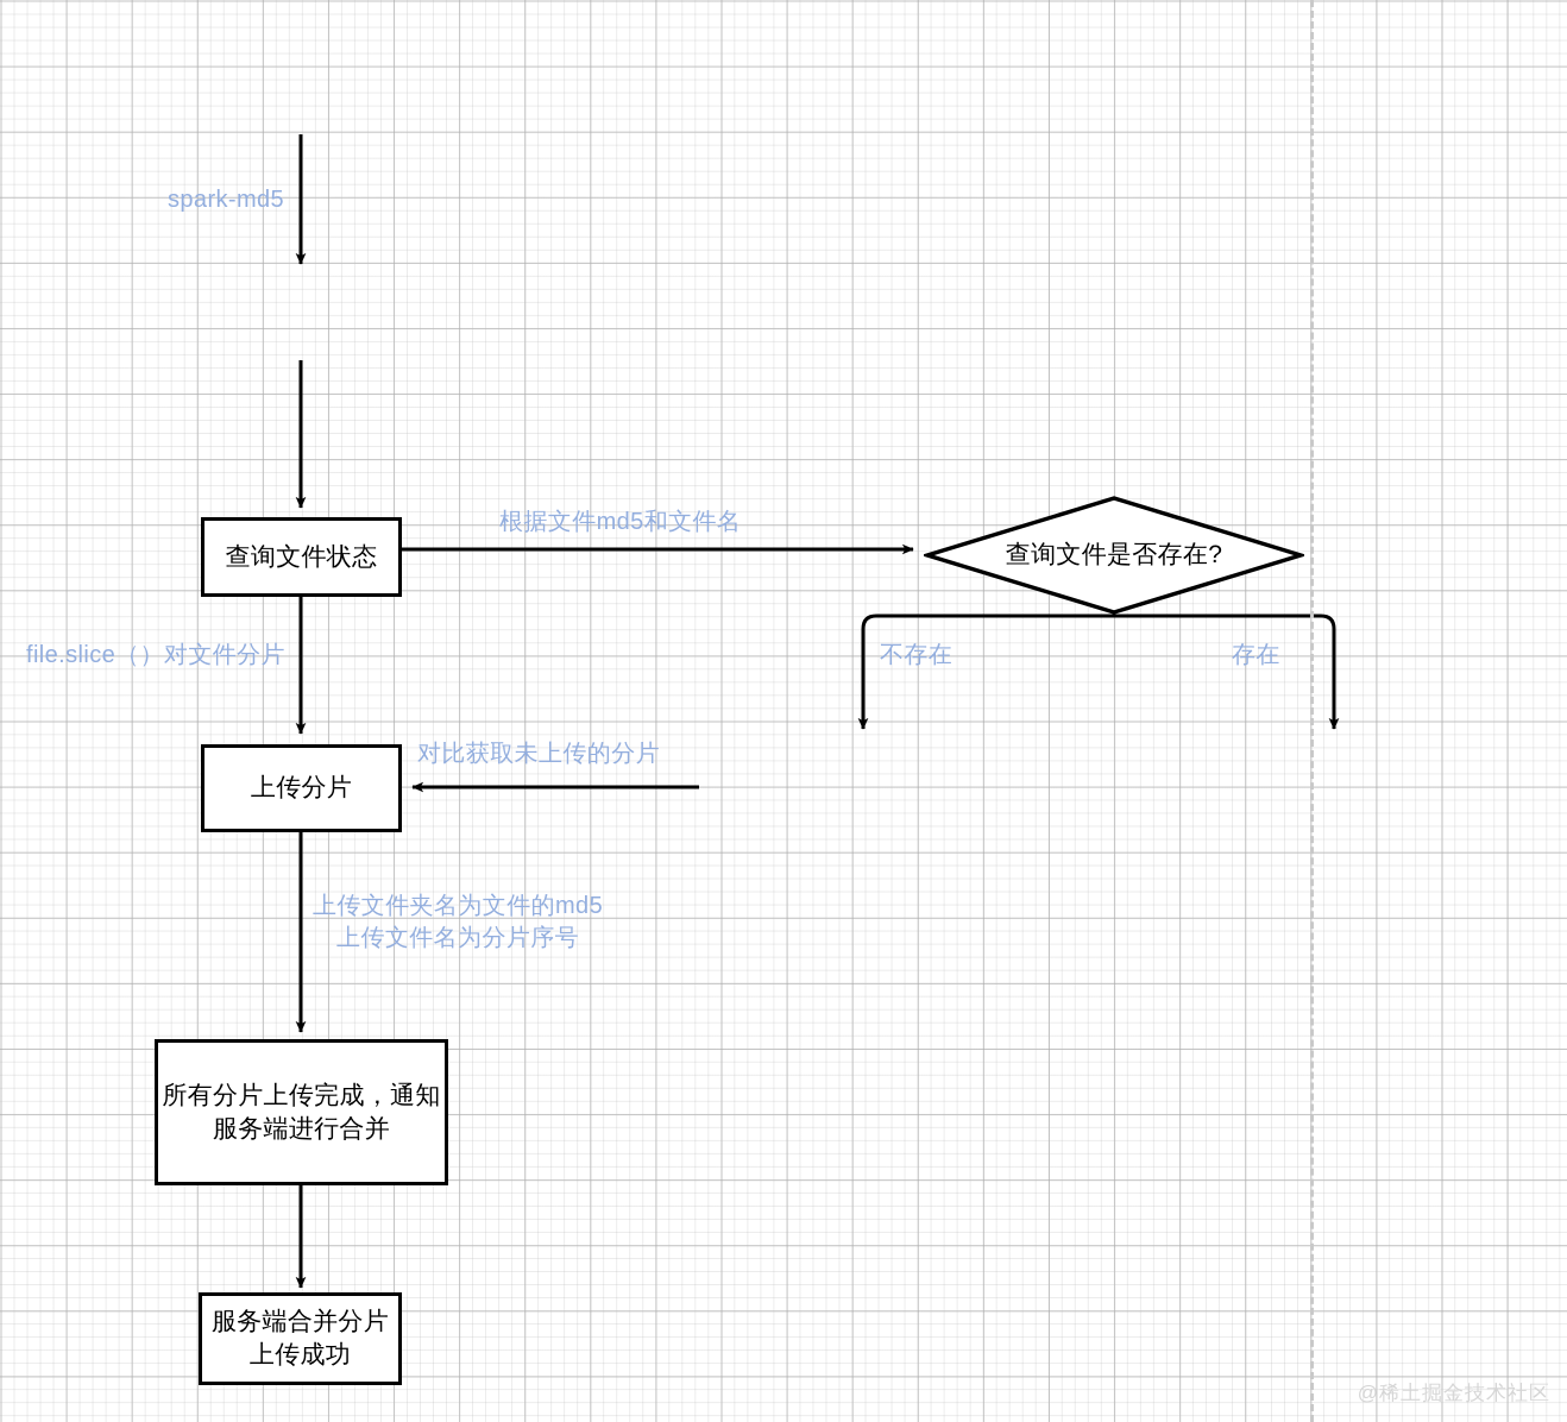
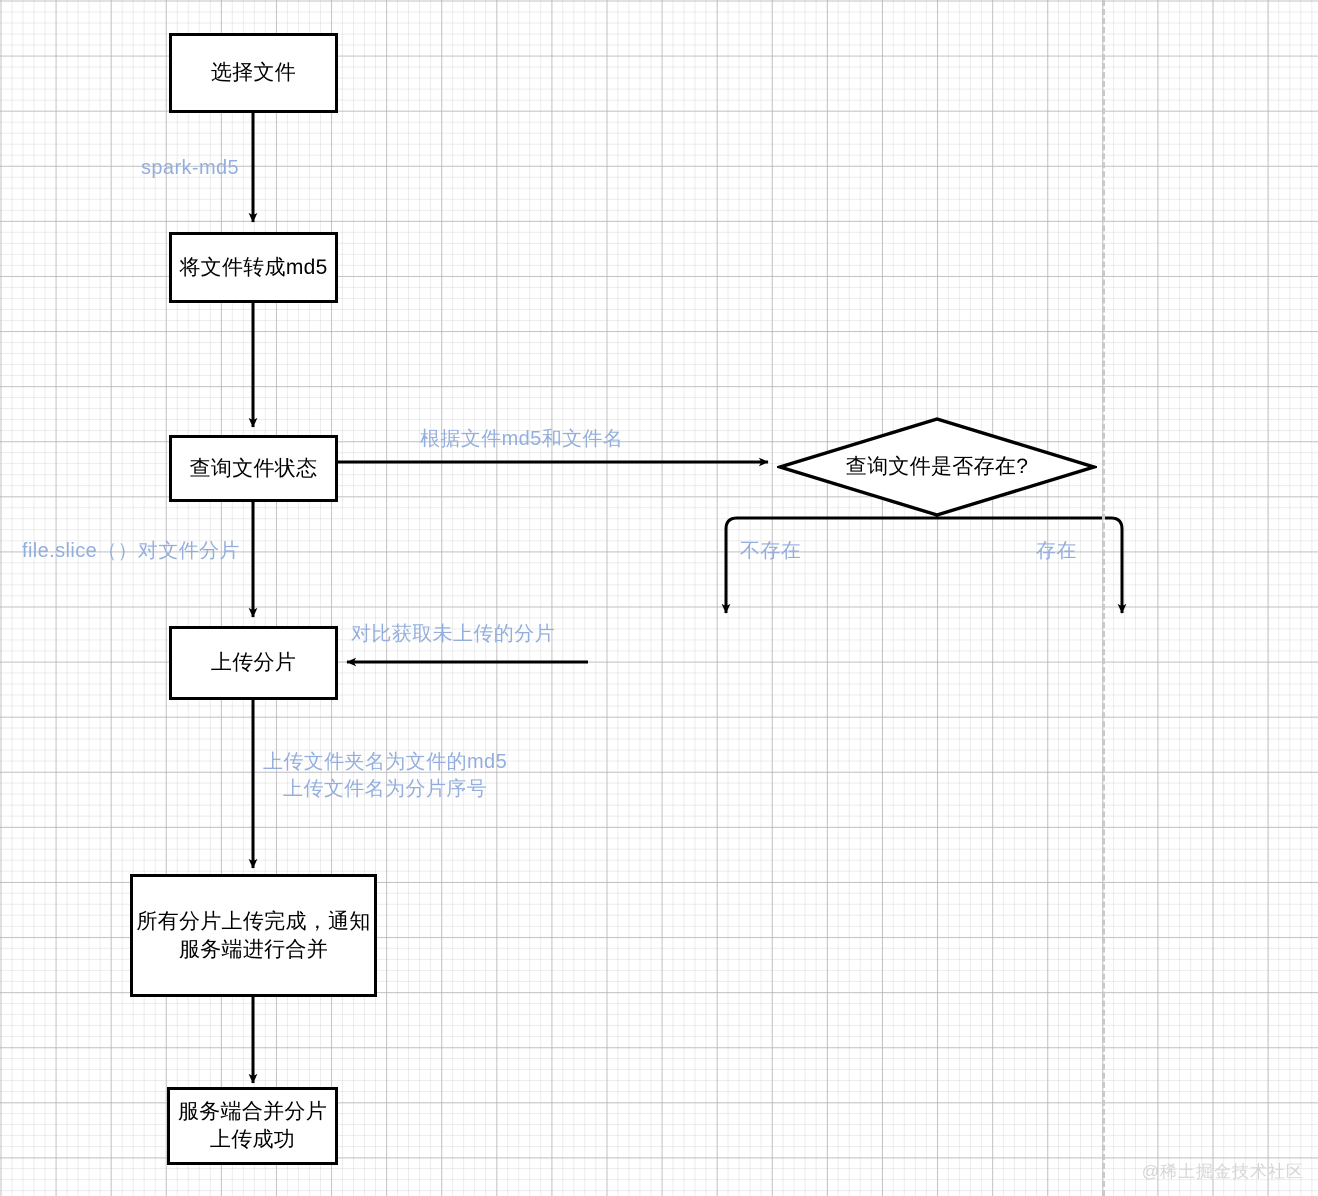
+ 选择文件
+ 将文件转成md5
  查询文件状态
  查询文件是否存在?
  上传分片
  所有分片上传完成，通知
  服务端进行合并
  服务端合并分片
  上传成功
  spark-md5
  根据文件md5和文件名
  file.slice（）对文件分片
  不存在
  存在
  对比获取未上传的分片
  上传文件夹名为文件的md5
  上传文件名为分片序号
  @稀土掘金技术社区
